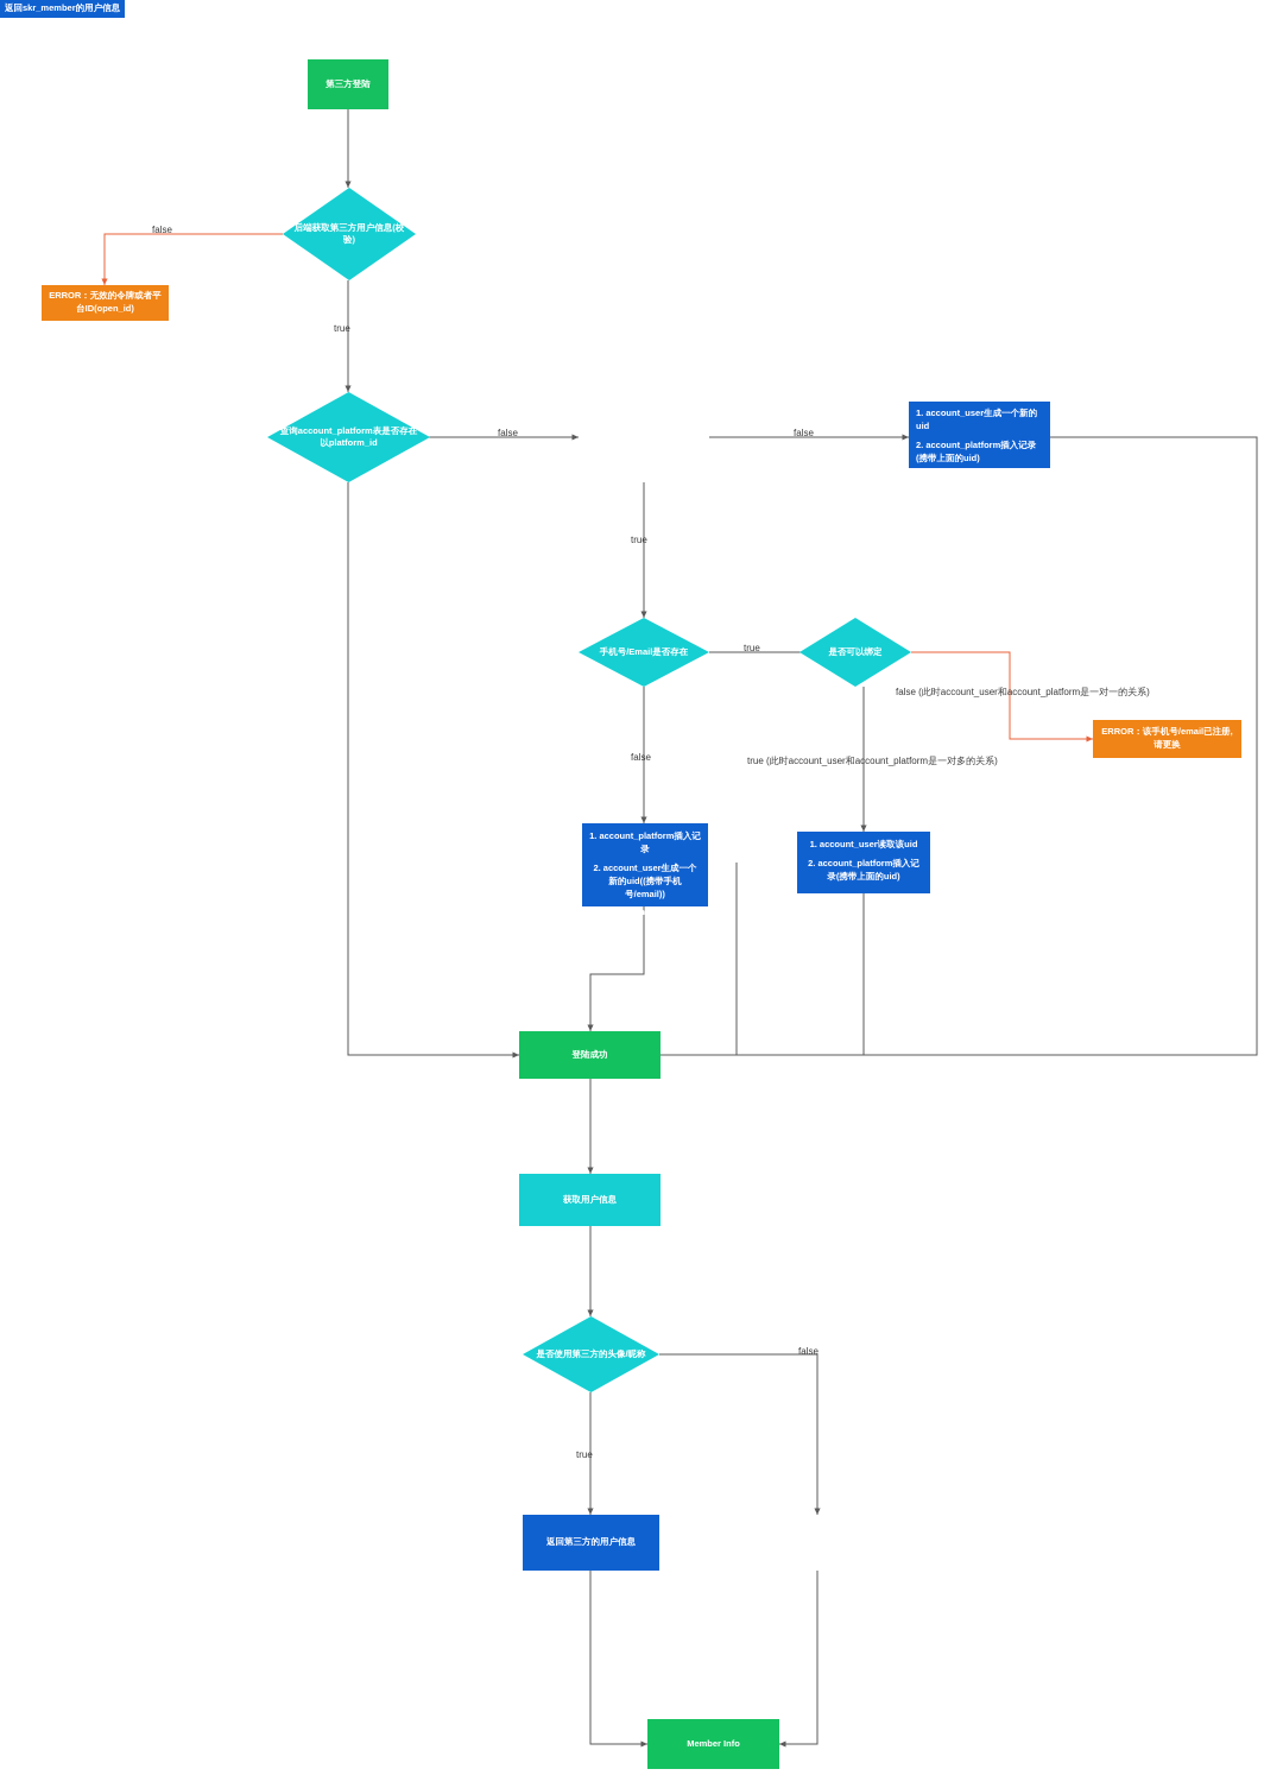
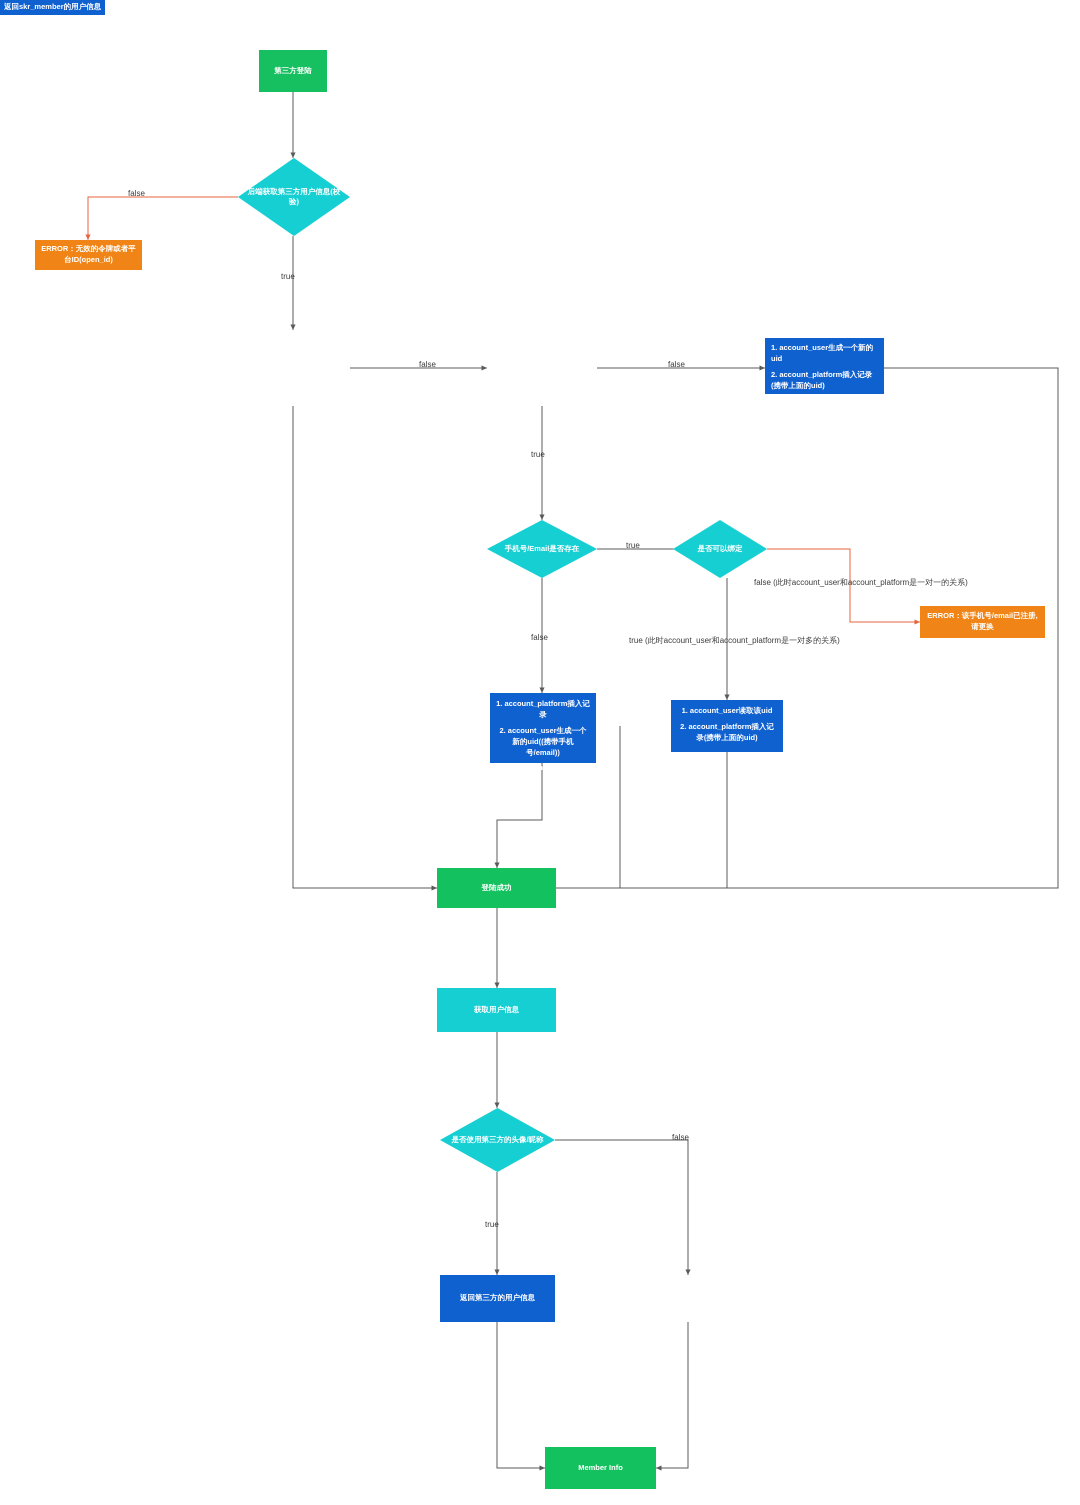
  第三方登陆
  后端获取第三方用户信息(校验)
  ERROR：无效的令牌或者平台ID(open_id)
- 查询account_platform表是否存在以platform_id
  1. account_user生成一个新的uid
  2. account_platform插入记录(携带上面的uid)
  手机号/Email是否存在
  是否可以绑定
  ERROR：该手机号/email已注册,请更换
  1. account_platform插入记录
  2. account_user生成一个新的uid((携带手机号/email))
  3. skr_member插入记录
  1. account_user读取该uid
  2. account_platform插入记录(携带上面的uid)
  登陆成功
  获取用户信息
  是否使用第三方的头像/昵称
  返回第三方的用户信息
  返回skr_member的用户信息
  Member Info
  false
  true
  false
  false
  true
  true
  false
  false (此时account_user和account_platform是一对一的关系)
  true (此时account_user和account_platform是一对多的关系)
  false
  true
